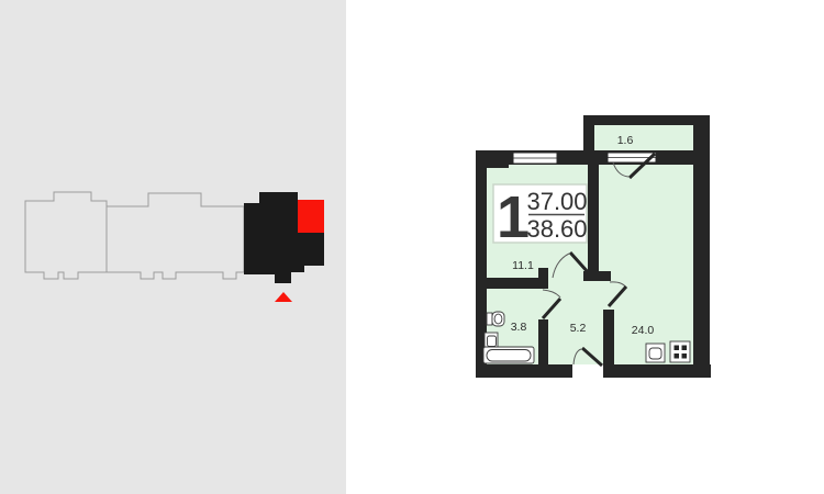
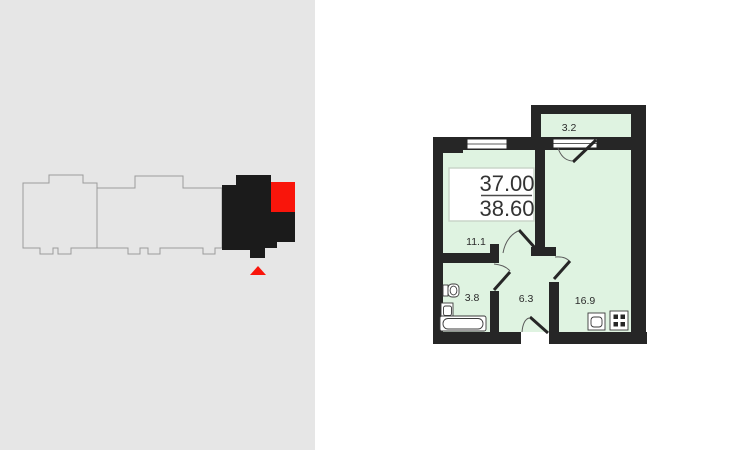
- 1.6
+ 3.2
  11.1
  3.8
- 5.2
+ 6.3
- 24.0
+ 16.9
- 1
  37.00
  38.60
